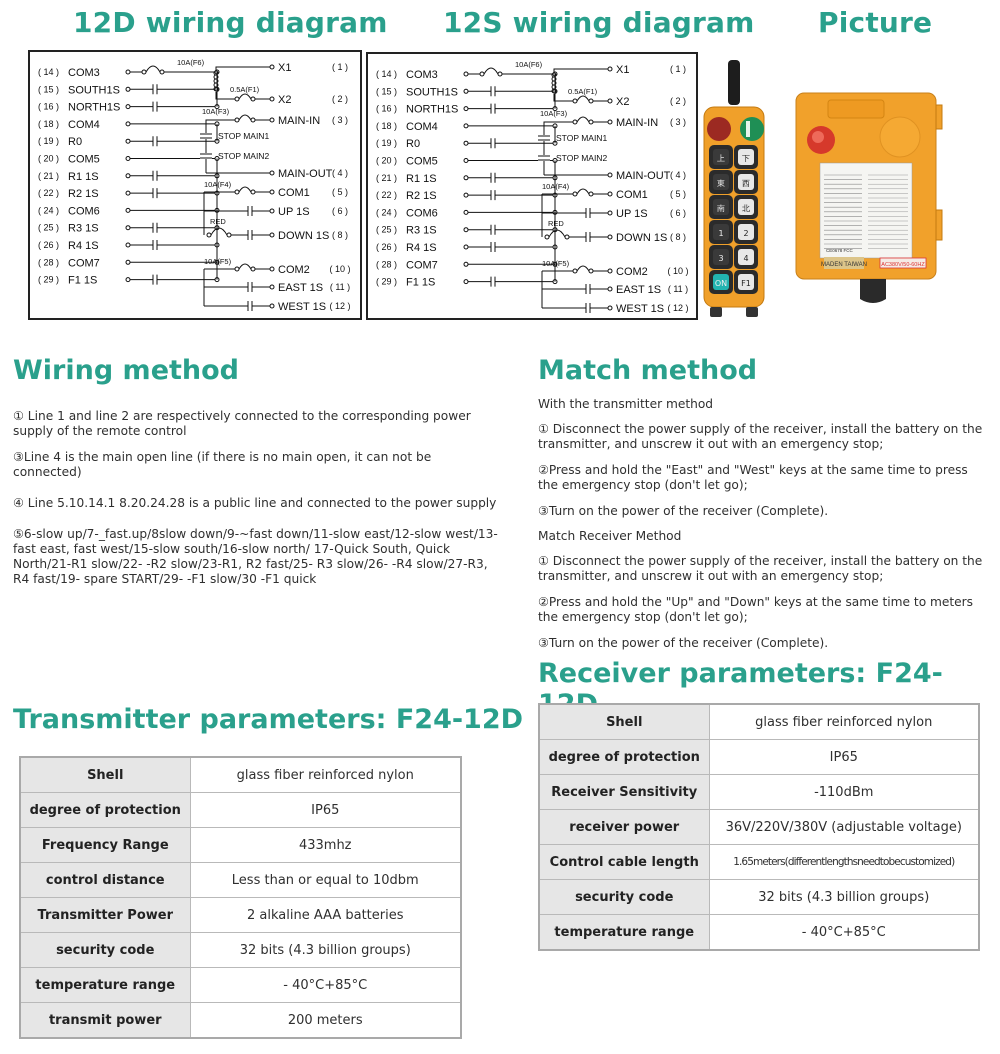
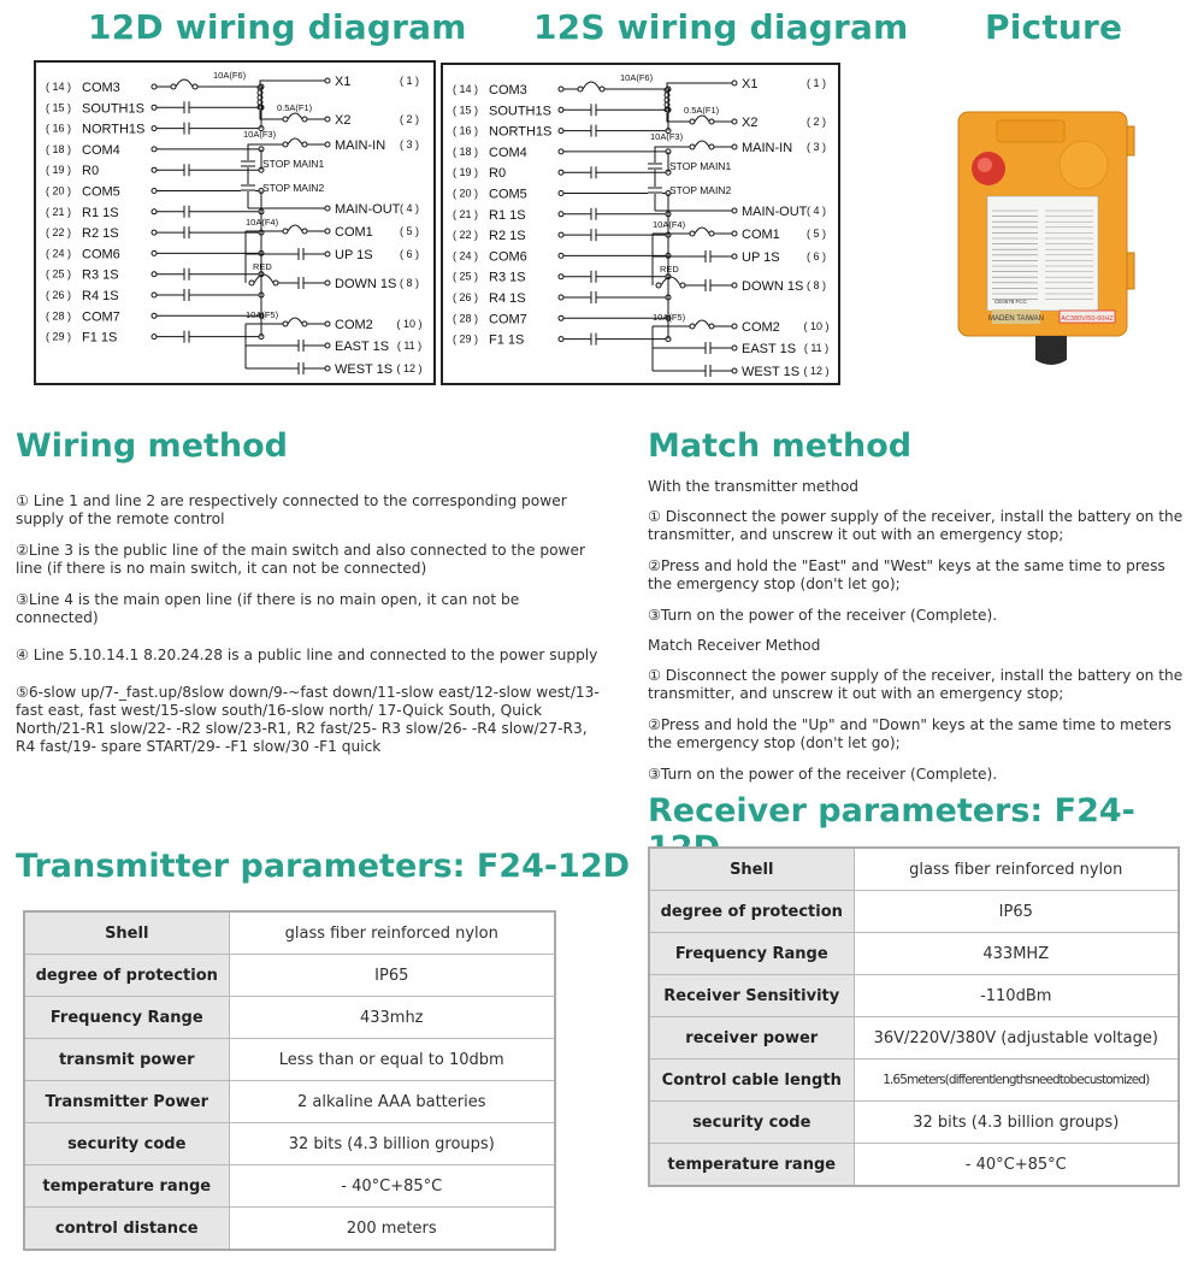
  12D wiring diagram
  12S wiring diagram
  Picture
  ( 14 )
  COM3
  ( 15 )
  SOUTH1S
  ( 16 )
  NORTH1S
  ( 18 )
  COM4
  ( 19 )
  R0
  ( 20 )
  COM5
  ( 21 )
  R1 1S
  ( 22 )
  R2 1S
  ( 24 )
  COM6
  ( 25 )
  R3 1S
  ( 26 )
  R4 1S
  ( 28 )
  COM7
  ( 29 )
  F1 1S
  10A(F6)
  X1
  ( 1 )
  X2
  ( 2 )
  MAIN-IN
  ( 3 )
  MAIN-OUT
  ( 4 )
  COM1
  ( 5 )
  UP 1S
  ( 6 )
  DOWN 1S
  ( 8 )
  COM2
  ( 10 )
  EAST 1S
  ( 11 )
  WEST 1S
  ( 12 )
  0.5A(F1)
  10A(F3)
  STOP MAIN1
  STOP MAIN2
  10A(F4)
  RED
  10A(F5)
  ( 14 )
  COM3
  ( 15 )
  SOUTH1S
  ( 16 )
  NORTH1S
  ( 18 )
  COM4
  ( 19 )
  R0
  ( 20 )
  COM5
  ( 21 )
  R1 1S
  ( 22 )
  R2 1S
  ( 24 )
  COM6
  ( 25 )
  R3 1S
  ( 26 )
  R4 1S
  ( 28 )
  COM7
  ( 29 )
  F1 1S
  10A(F6)
  X1
  ( 1 )
  X2
  ( 2 )
  MAIN-IN
  ( 3 )
  MAIN-OUT
  ( 4 )
  COM1
  ( 5 )
  UP 1S
  ( 6 )
  DOWN 1S
  ( 8 )
  COM2
  ( 10 )
  EAST 1S
  ( 11 )
  WEST 1S
  ( 12 )
  0.5A(F1)
  10A(F3)
  STOP MAIN1
  STOP MAIN2
  10A(F4)
  RED
  10A(F5)
- 上
- 下
- 東
- 西
- 南
- 北
- 1
- 2
- 3
- 4
- ON
- F1
  Wiring method
  ① Line 1 and line 2 are respectively connected to the corresponding power supply of the remote control
+ ②Line 3 is the public line of the main switch and also connected to the power line (if there is no main switch, it can not be connected)
  ③Line 4 is the main open line (if there is no main open, it can not be connected)
  ④ Line 5.10.14.1 8.20.24.28 is a public line and connected to the power supply
  ⑤6-slow up/7-_fast.up/8slow down/9-~fast down/11-slow east/12-slow west/13-fast east, fast west/15-slow south/16-slow north/ 17-Quick South, Quick North/21-R1 slow/22- -R2 slow/23-R1, R2 fast/25- R3 slow/26- -R4 slow/27-R3, R4 fast/19- spare START/29- -F1 slow/30 -F1 quick
  Match method
  With the transmitter method
  ① Disconnect the power supply of the receiver, install the battery on the transmitter, and unscrew it out with an emergency stop;
  ②Press and hold the "East" and "West" keys at the same time to press the emergency stop (don't let go);
  ③Turn on the power of the receiver (Complete).
  Match Receiver Method
  ① Disconnect the power supply of the receiver, install the battery on the transmitter, and unscrew it out with an emergency stop;
  ②Press and hold the "Up" and "Down" keys at the same time to meters the emergency stop (don't let go);
  ③Turn on the power of the receiver (Complete).
  Receiver parameters: F24-
  Shell	glass fiber reinforced nylon
  degree of protection	IP65
+ Frequency Range	433MHZ
  Receiver Sensitivity	-110dBm
  receiver power	36V/220V/380V (adjustable voltage)
  Control cable length	1.65meters(differentlengthsneedtobecustomized)
  security code	32 bits (4.3 billion groups)
  temperature range	- 40°C+85°C
  Transmitter parameters: F24-12D
  Shell	glass fiber reinforced nylon
  degree of protection	IP65
  Frequency Range	433mhz
- control distance	Less than or equal to 10dbm
+ transmit power	Less than or equal to 10dbm
  Transmitter Power	2 alkaline AAA batteries
  security code	32 bits (4.3 billion groups)
  temperature range	- 40°C+85°C
- transmit power	200 meters
+ control distance	200 meters
